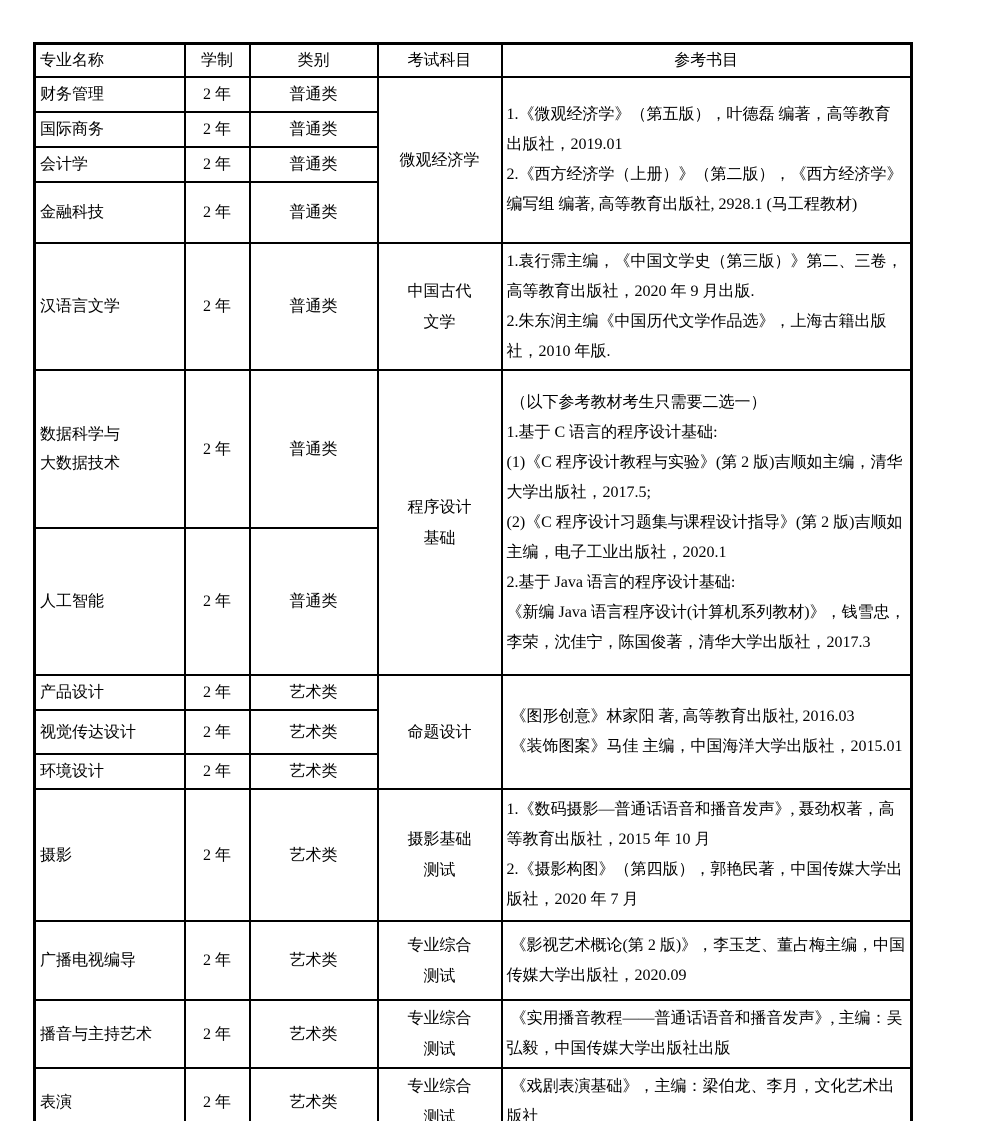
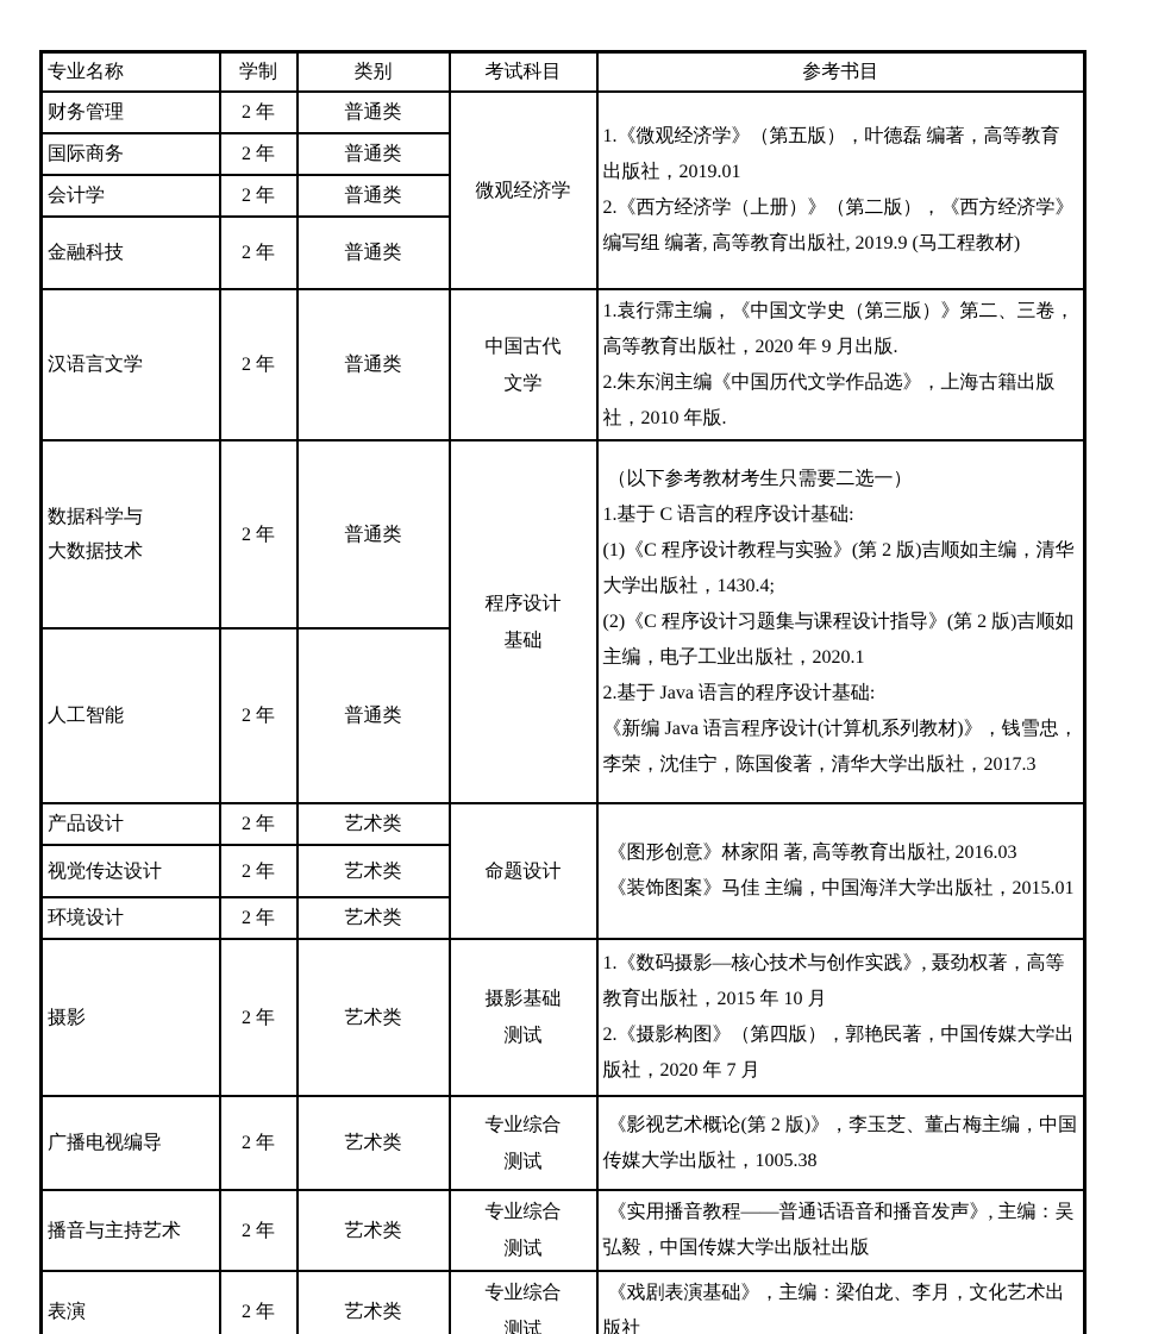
  专业名称	学制	类别	考试科目	参考书目
- 财务管理	2 年	普通类	微观经济学	1.《微观经济学》（第五版），叶德磊 编著，高等教育出版社，2019.01 2.《西方经济学（上册）》（第二版），《西方经济学》编写组 编著, 高等教育出版社, 2928.1 (马工程教材)
+ 财务管理	2 年	普通类	微观经济学	1.《微观经济学》（第五版），叶德磊 编著，高等教育出版社，2019.01 2.《西方经济学（上册）》（第二版），《西方经济学》编写组 编著, 高等教育出版社, 2019.9 (马工程教材)
  国际商务	2 年	普通类
  会计学	2 年	普通类
  金融科技	2 年	普通类
  汉语言文学	2 年	普通类	中国古代 文学	1.袁行霈主编，《中国文学史（第三版）》第二、三卷，高等教育出版社，2020 年 9 月出版. 2.朱东润主编《中国历代文学作品选》，上海古籍出版社，2010 年版.
- 数据科学与 大数据技术	2 年	普通类	程序设计 基础	（以下参考教材考生只需要二选一） 1.基于 C 语言的程序设计基础: (1)《C 程序设计教程与实验》(第 2 版)吉顺如主编，清华大学出版社，2017.5; (2)《C 程序设计习题集与课程设计指导》(第 2 版)吉顺如主编，电子工业出版社，2020.1 2.基于 Java 语言的程序设计基础: 《新编 Java 语言程序设计(计算机系列教材)》，钱雪忠，李荣，沈佳宁，陈国俊著，清华大学出版社，2017.3
+ 数据科学与 大数据技术	2 年	普通类	程序设计 基础	（以下参考教材考生只需要二选一） 1.基于 C 语言的程序设计基础: (1)《C 程序设计教程与实验》(第 2 版)吉顺如主编，清华大学出版社，1430.4; (2)《C 程序设计习题集与课程设计指导》(第 2 版)吉顺如主编，电子工业出版社，2020.1 2.基于 Java 语言的程序设计基础: 《新编 Java 语言程序设计(计算机系列教材)》，钱雪忠，李荣，沈佳宁，陈国俊著，清华大学出版社，2017.3
  人工智能	2 年	普通类
  产品设计	2 年	艺术类	命题设计	《图形创意》林家阳 著, 高等教育出版社, 2016.03 《装饰图案》马佳 主编，中国海洋大学出版社，2015.01
  视觉传达设计	2 年	艺术类
  环境设计	2 年	艺术类
- 摄影	2 年	艺术类	摄影基础 测试	1.《数码摄影—普通话语音和播音发声》, 聂劲权著，高等教育出版社，2015 年 10 月 2.《摄影构图》（第四版），郭艳民著，中国传媒大学出版社，2020 年 7 月
+ 摄影	2 年	艺术类	摄影基础 测试	1.《数码摄影—核心技术与创作实践》, 聂劲权著，高等教育出版社，2015 年 10 月 2.《摄影构图》（第四版），郭艳民著，中国传媒大学出版社，2020 年 7 月
- 广播电视编导	2 年	艺术类	专业综合 测试	《影视艺术概论(第 2 版)》，李玉芝、董占梅主编，中国传媒大学出版社，2020.09
+ 广播电视编导	2 年	艺术类	专业综合 测试	《影视艺术概论(第 2 版)》，李玉芝、董占梅主编，中国传媒大学出版社，1005.38
  播音与主持艺术	2 年	艺术类	专业综合 测试	《实用播音教程——普通话语音和播音发声》, 主编：吴弘毅，中国传媒大学出版社出版
  表演	2 年	艺术类	专业综合 测试	《戏剧表演基础》，主编：梁伯龙、李月，文化艺术出版社
